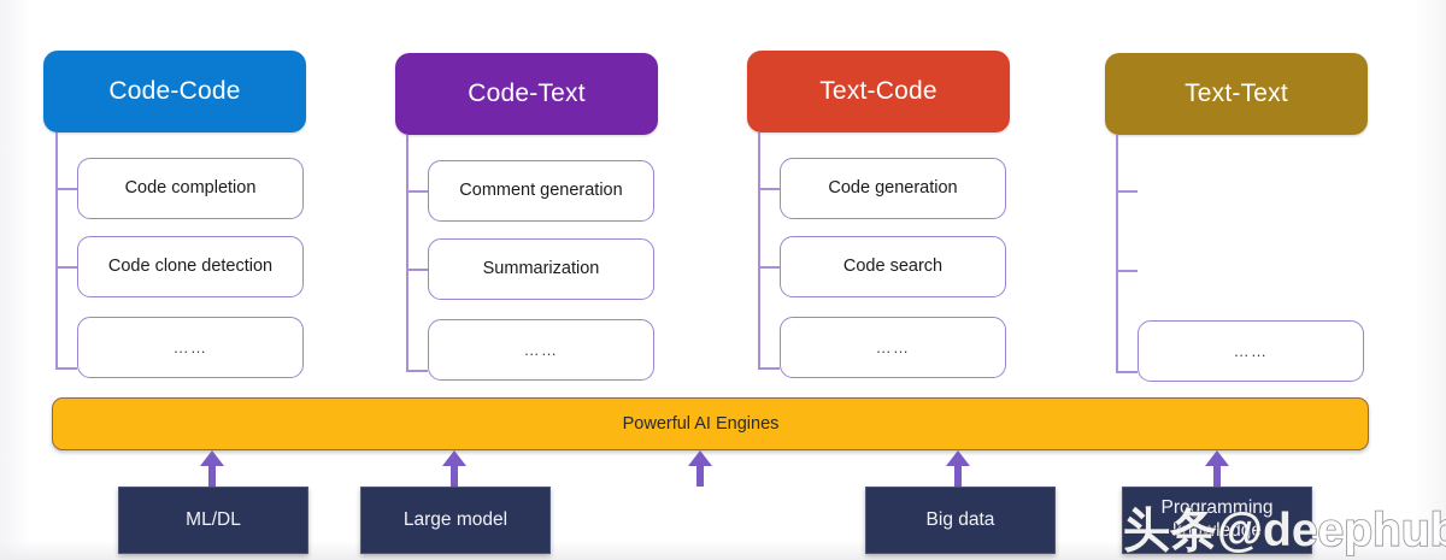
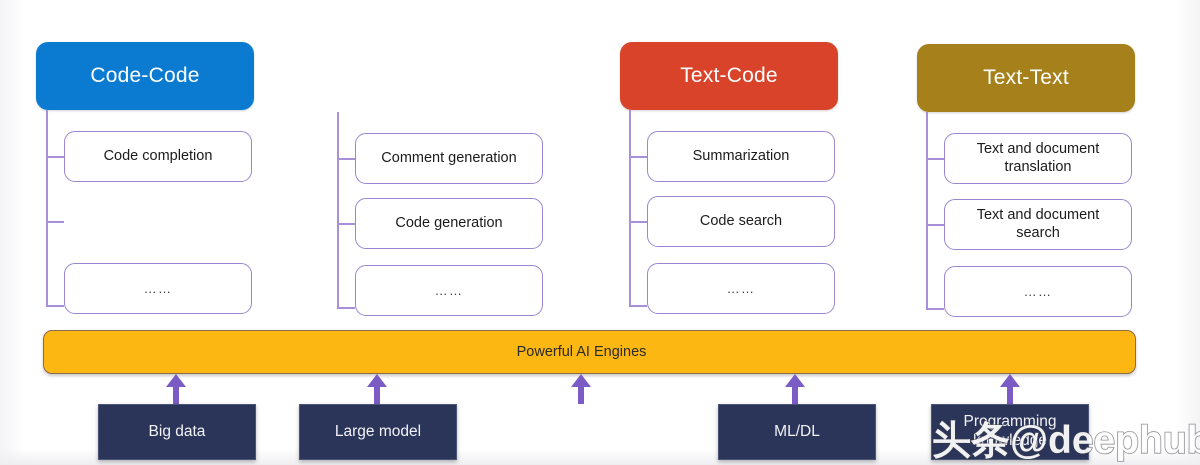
  Code-Code
  Code completion
- Code clone detection
  ……
- Code-Text
  Comment generation
- Summarization
+ Code generation
  ……
  Text-Code
- Code generation
+ Summarization
  Code search
  ……
  Text-Text
+ Text and document translation
+ Text and document search
  ……
  Powerful AI Engines
- ML/DL
+ Big data
  Large model
- Big data
+ ML/DL
  Programming knowledge
  头条@deephub
